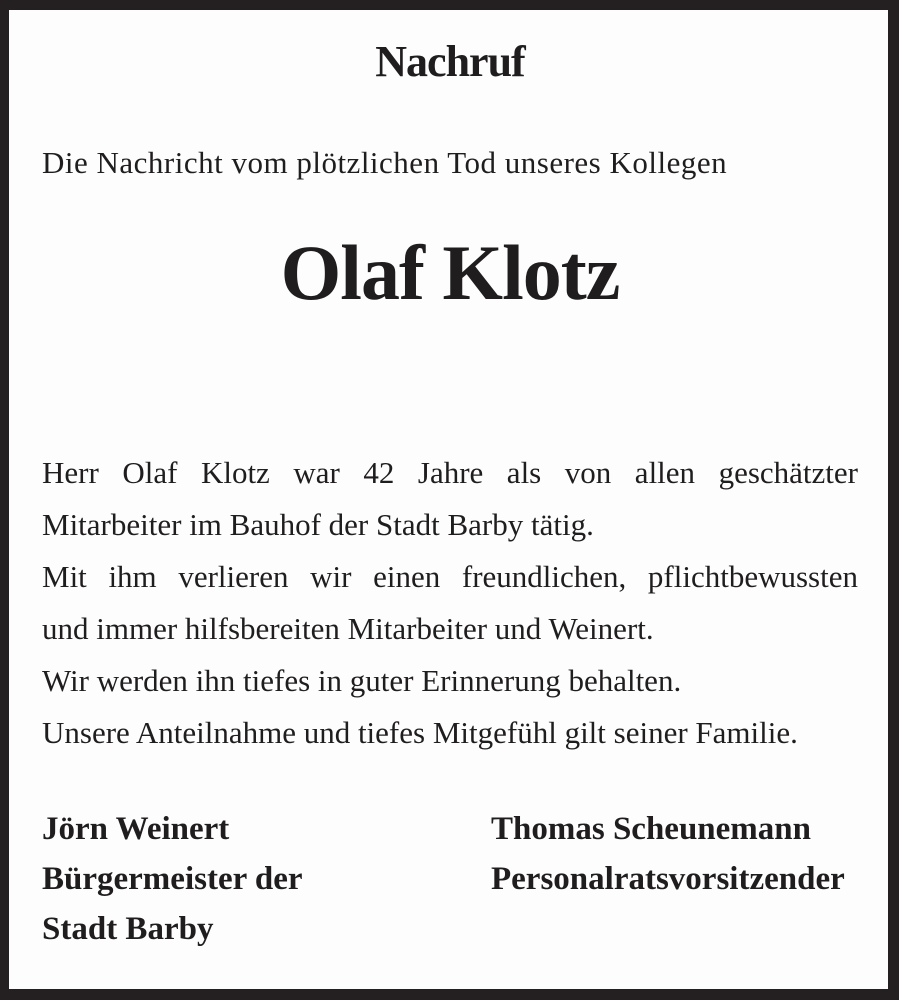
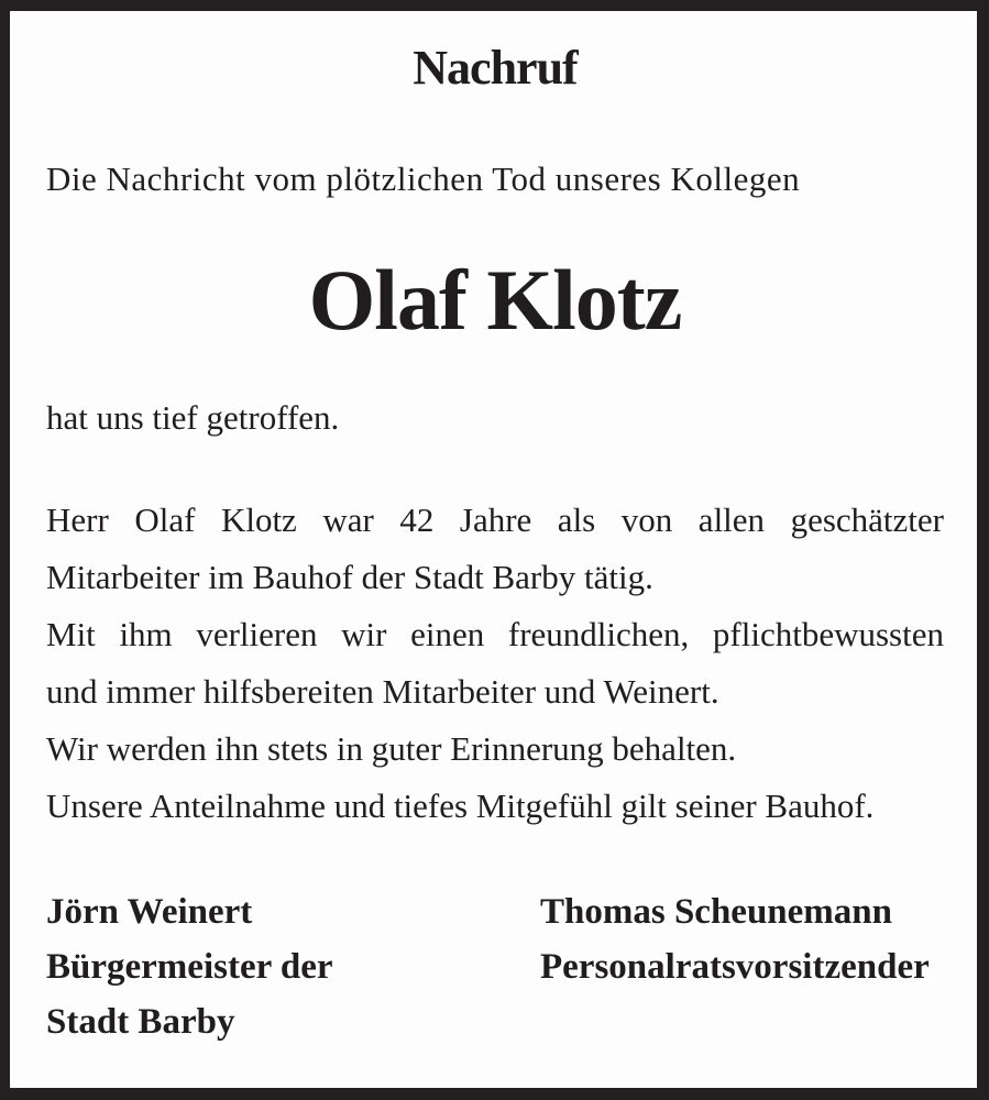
  Nachruf
  Die Nachricht vom plötzlichen Tod unseres Kollegen
  Olaf Klotz
+ hat uns tief getroffen.
  Herr Olaf Klotz war 42 Jahre als von allen geschätzter
  Mitarbeiter im Bauhof der Stadt Barby tätig.
  Mit ihm verlieren wir einen freundlichen, pflichtbewussten
  und immer hilfsbereiten Mitarbeiter und Weinert.
- Wir werden ihn tiefes in guter Erinnerung behalten.
+ Wir werden ihn stets in guter Erinnerung behalten.
- Unsere Anteilnahme und tiefes Mitgefühl gilt seiner Familie.
+ Unsere Anteilnahme und tiefes Mitgefühl gilt seiner Bauhof.
  Jörn Weinert
  Bürgermeister der
  Stadt Barby
  Thomas Scheunemann
  Personalratsvorsitzender
